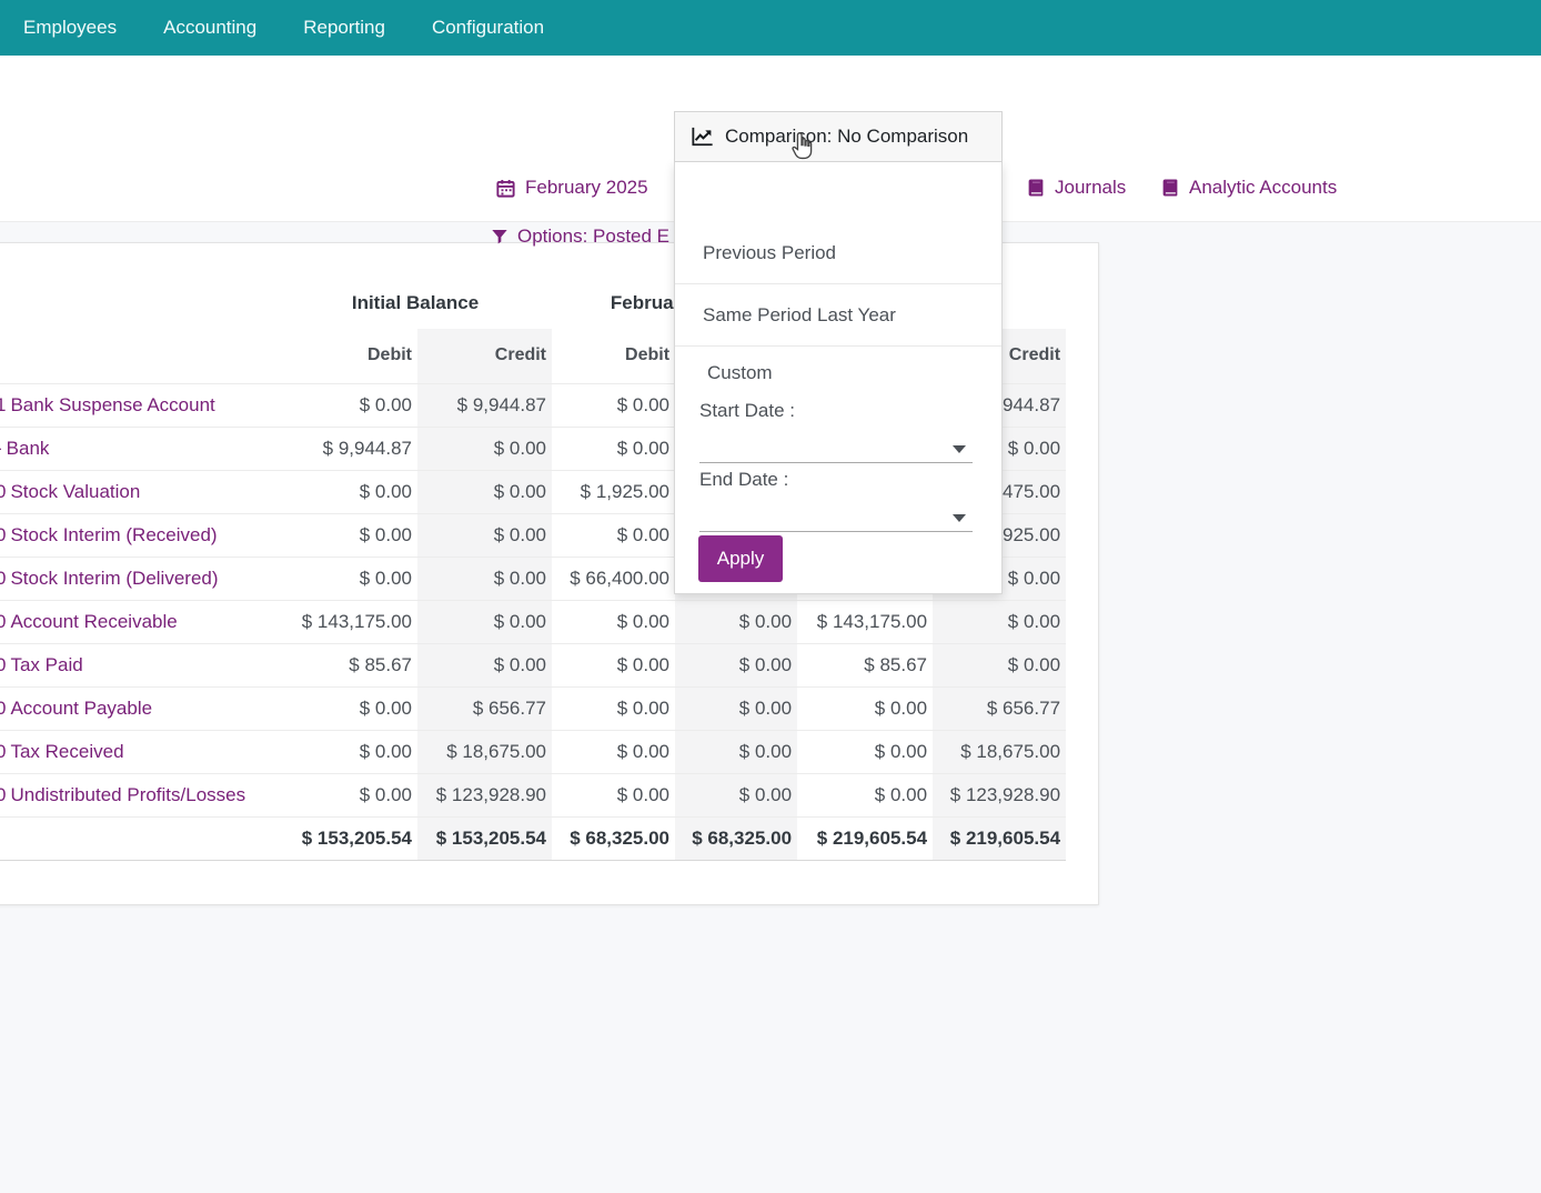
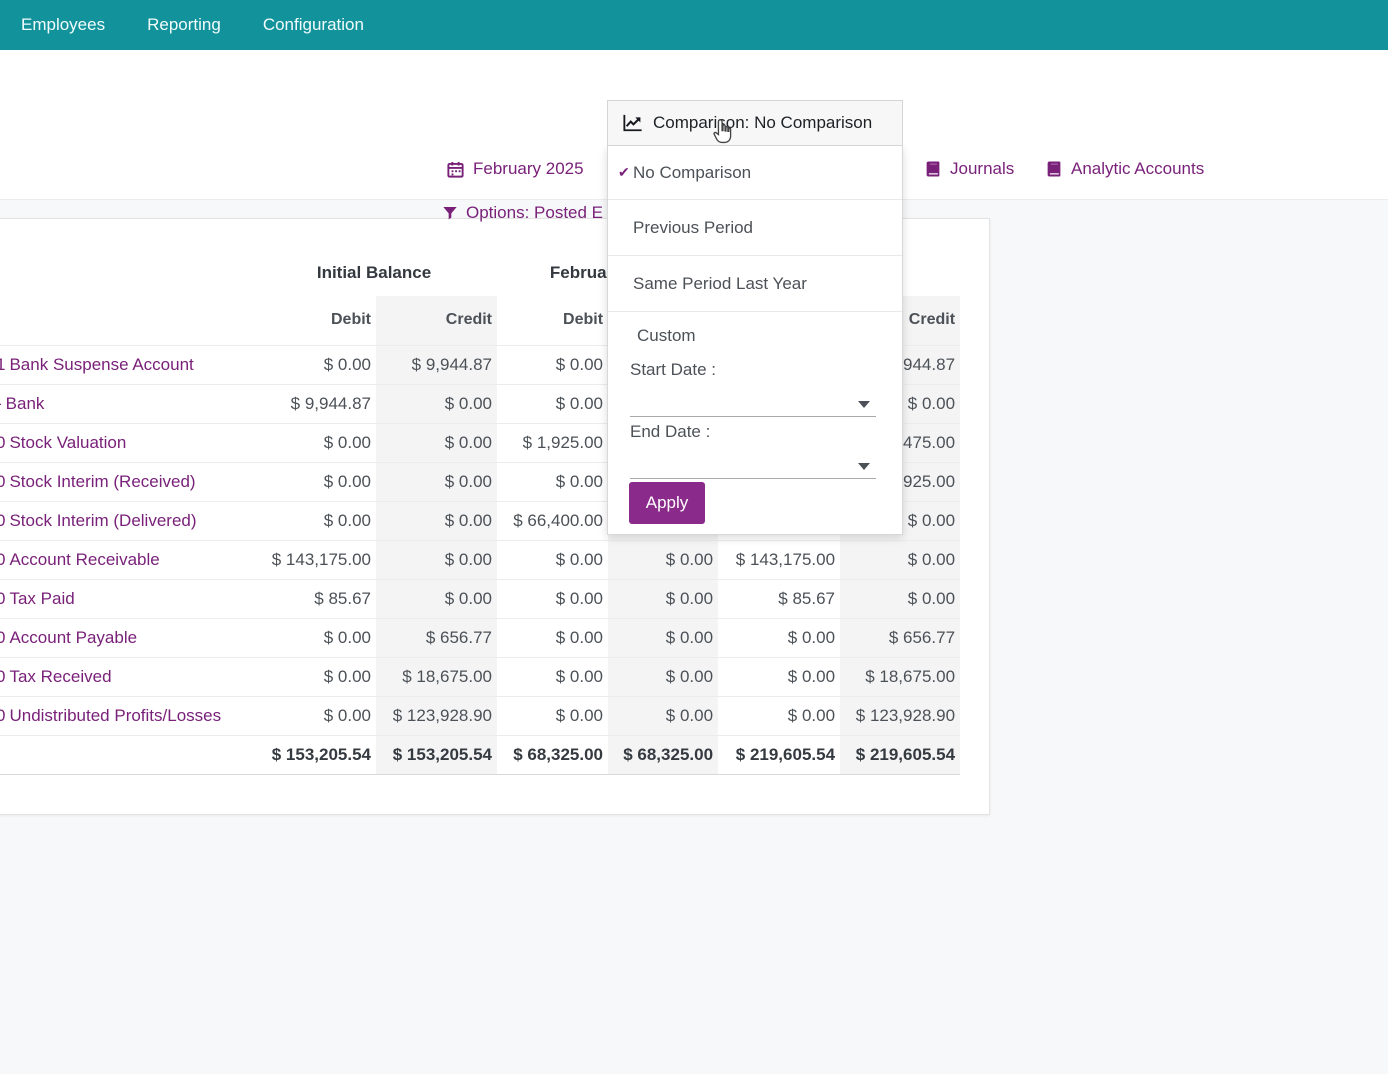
  	Initial Balance	Februa
  	Debit	Credit	Debit			Credit
  1 Bank Suspense Account	$ 0.00	$ 9,944.87	$ 0.00			944.87
  Bank	$ 9,944.87	$ 0.00	$ 0.00			$ 0.00
  0 Stock Valuation	$ 0.00	$ 0.00	$ 1,925.00			475.00
  0 Stock Interim (Received)	$ 0.00	$ 0.00	$ 0.00			925.00
  0 Stock Interim (Delivered)	$ 0.00	$ 0.00	$ 66,400.00			$ 0.00
  0 Account Receivable	$ 143,175.00	$ 0.00	$ 0.00	$ 0.00	$ 143,175.00	$ 0.00
  0 Tax Paid	$ 85.67	$ 0.00	$ 0.00	$ 0.00	$ 85.67	$ 0.00
  0 Account Payable	$ 0.00	$ 656.77	$ 0.00	$ 0.00	$ 0.00	$ 656.77
  0 Tax Received	$ 0.00	$ 18,675.00	$ 0.00	$ 0.00	$ 0.00	$ 18,675.00
  0 Undistributed Profits/Losses	$ 0.00	$ 123,928.90	$ 0.00	$ 0.00	$ 0.00	$ 123,928.90
  	$ 153,205.54	$ 153,205.54	$ 68,325.00	$ 68,325.00	$ 219,605.54	$ 219,605.54
  February 2025
  Journals
  Analytic Accounts
  Options: Posted E
  Comparion: No Comparison
+ ✔
+ No Comparison
  Previous Period
  Same Period Last Year
  Custom
  Start Date :
  End Date :
  Apply
  Employees
- Accounting
  Reporting
  Configuration
